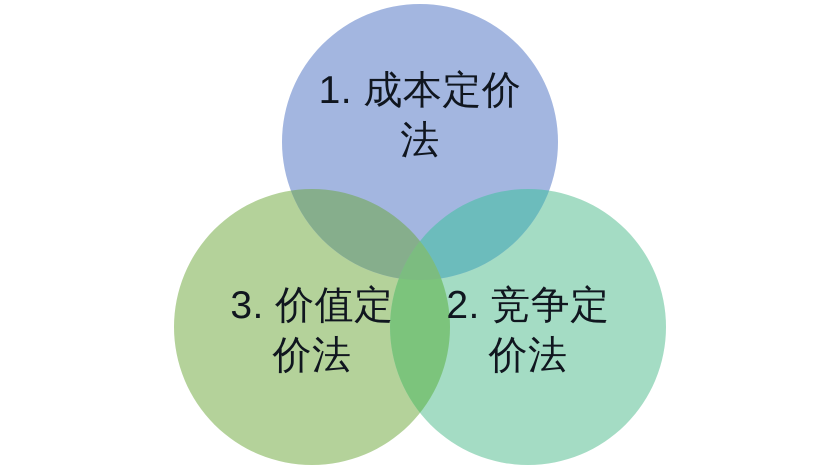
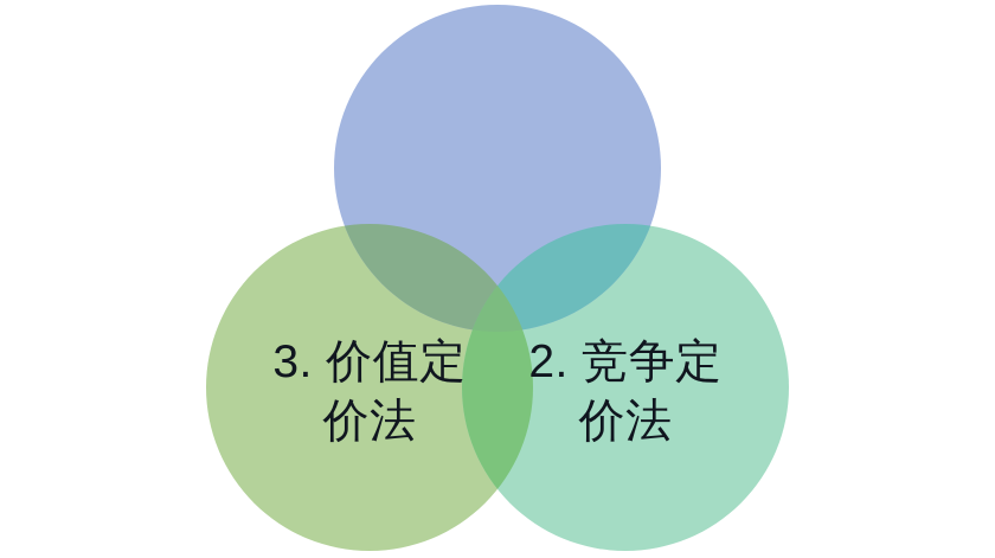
- 1. 成本定价
- 法
  3. 价值定
  价法
  2. 竞争定
  价法
